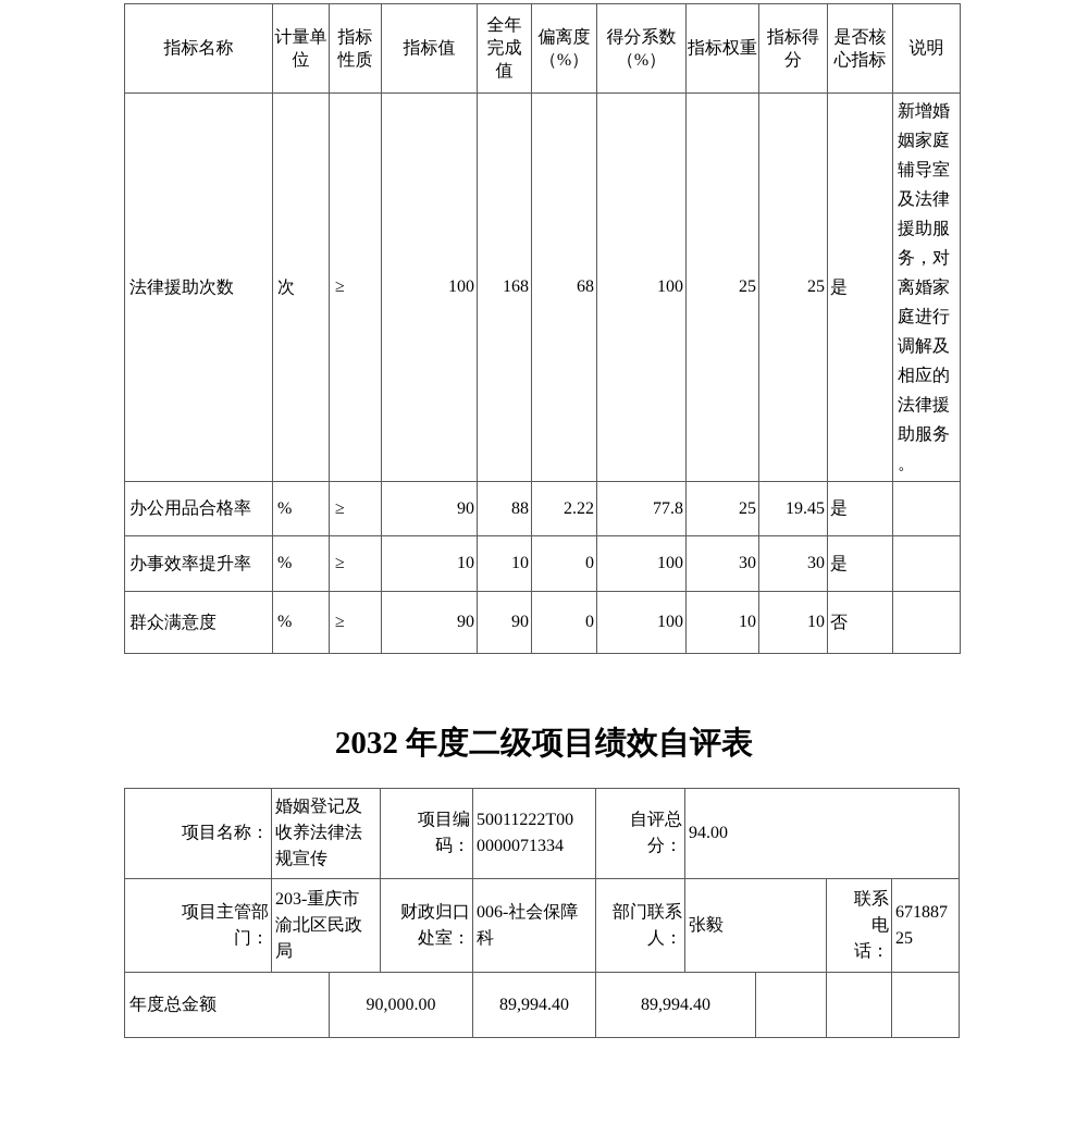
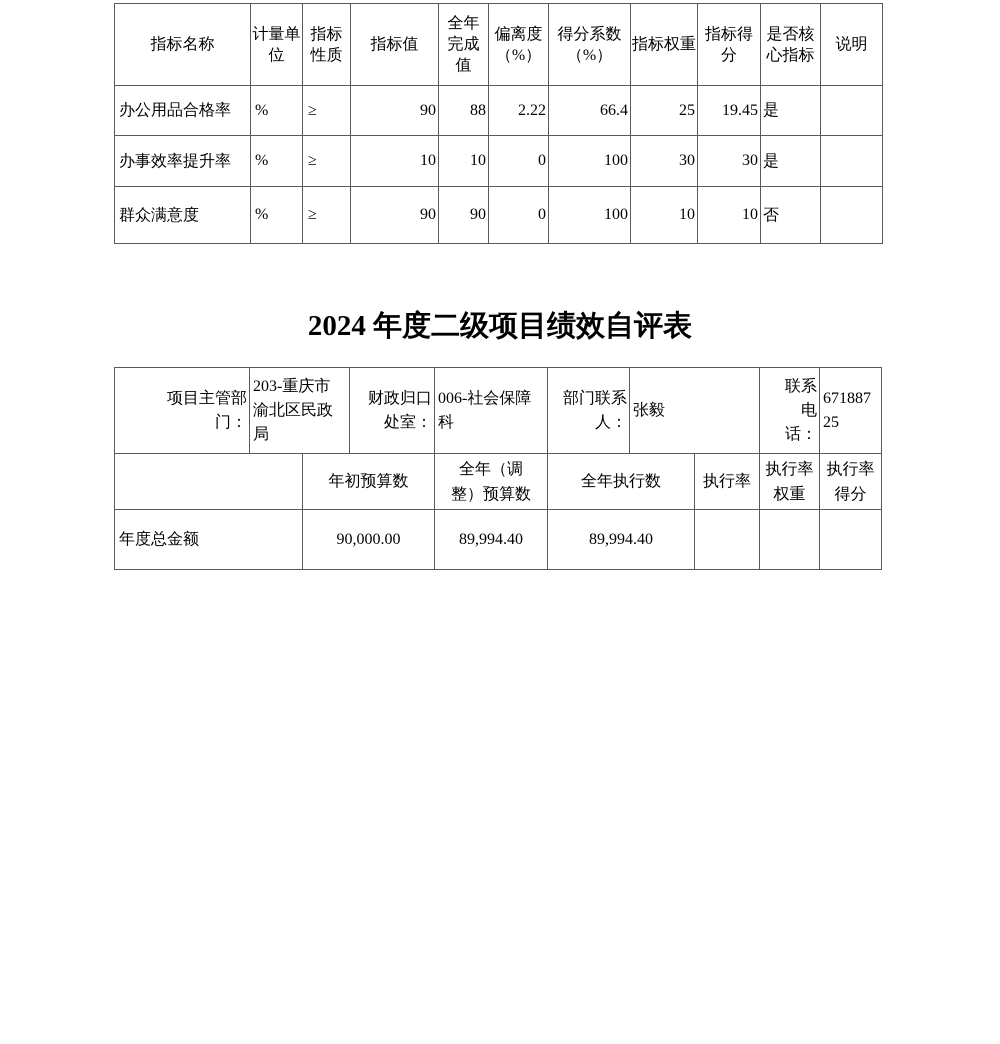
  指标名称	计量单位	指标性质	指标值	全年完成值	偏离度（%）	得分系数（%）	指标权重	指标得分	是否核心指标	说明
- 法律援助次数	次	≥	100	168	68	100	25	25	是	新增婚姻家庭辅导室及法律援助服务，对离婚家庭进行调解及相应的法律援助服务。
- 办公用品合格率	%	≥	90	88	2.22	77.8	25	19.45	是
+ 办公用品合格率	%	≥	90	88	2.22	66.4	25	19.45	是
  办事效率提升率	%	≥	10	10	0	100	30	30	是
  群众满意度	%	≥	90	90	0	100	10	10	否
- 2032 年度二级项目绩效自评表
+ 2024 年度二级项目绩效自评表
- 项目名称：	婚姻登记及 收养法律法 规宣传	项目编 码：	50011222T00 0000071334	自评总 分：	94.00
  项目主管部 门：	203-重庆市 渝北区民政 局	财政归口 处室：	006-社会保障 科	部门联系 人：	张毅	联系 电 话：	671887 25
+ 	年初预算数	全年（调 整）预算数	全年执行数	执行率	执行率 权重	执行率 得分
  年度总金额	90,000.00	89,994.40	89,994.40
